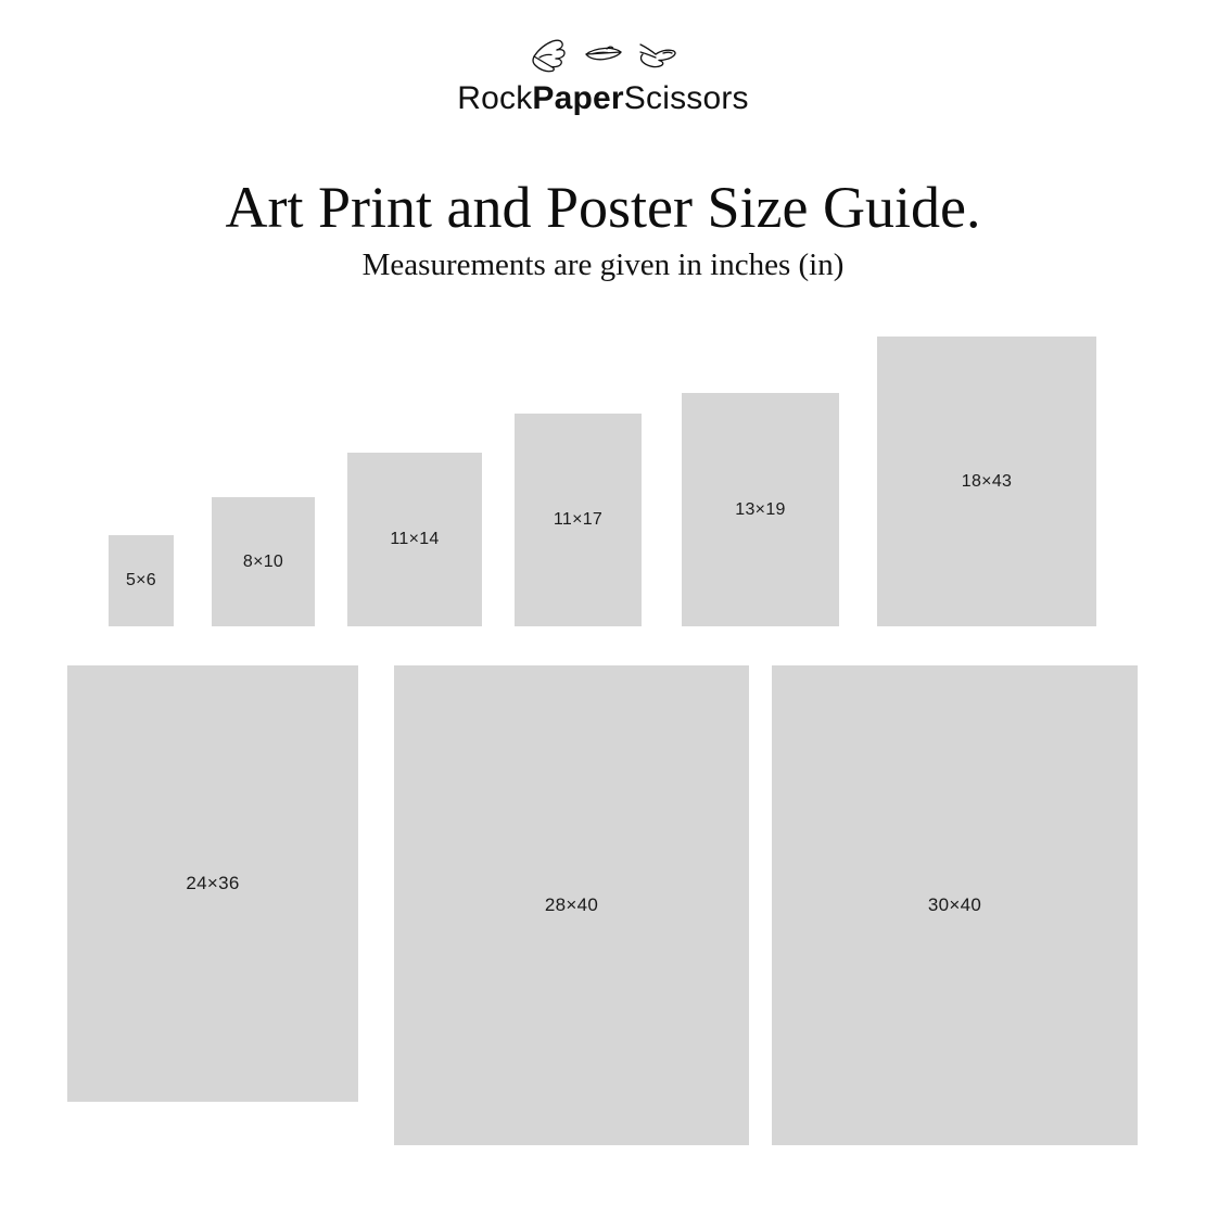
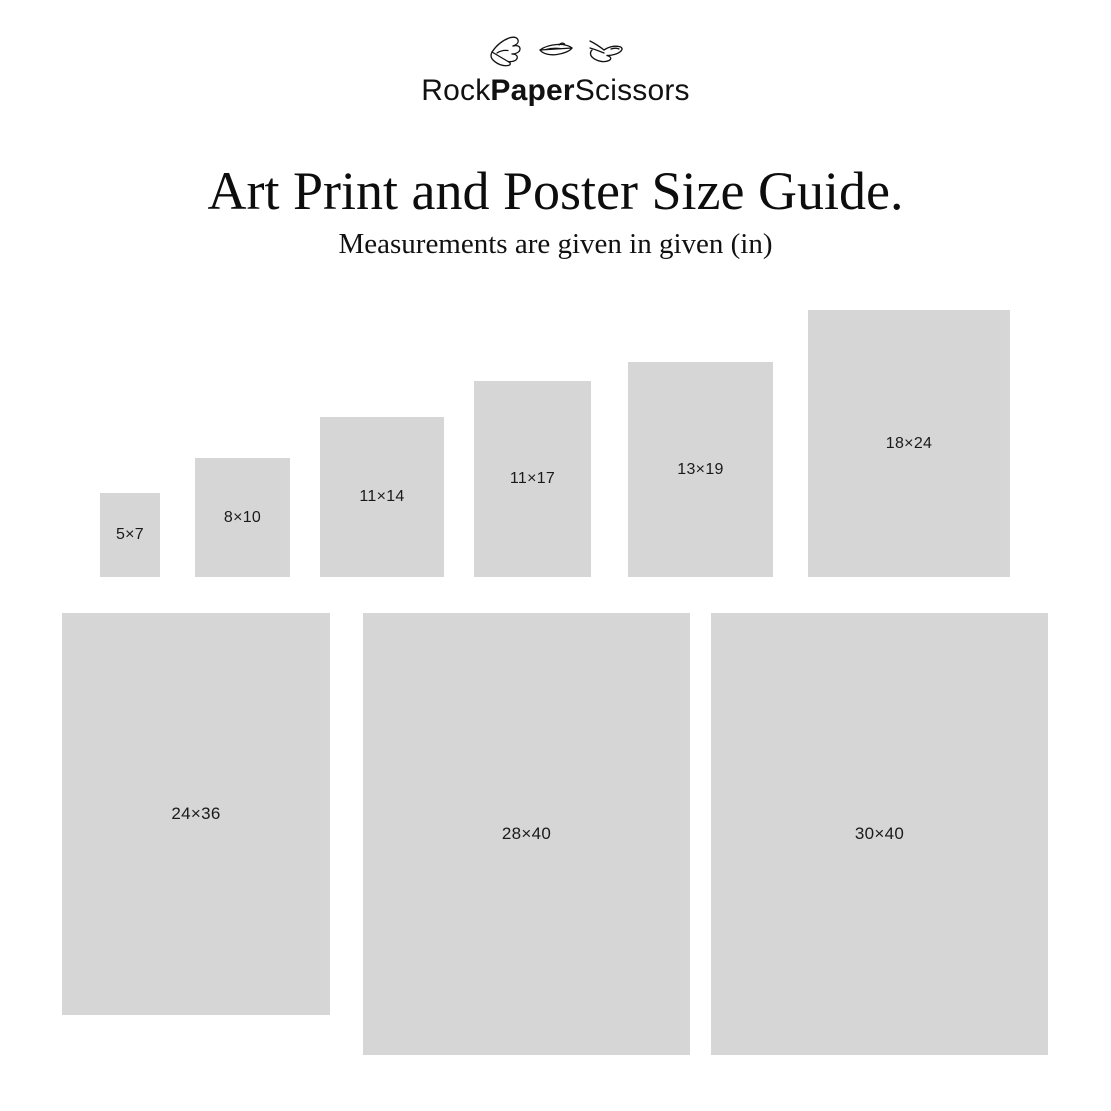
  RockPaperScissors
  Art Print and Poster Size Guide.
- Measurements are given in inches (in)
+ Measurements are given in given (in)
- 5×6
+ 5×7
  8×10
  11×14
  11×17
  13×19
- 18×43
+ 18×24
  24×36
  28×40
  30×40
